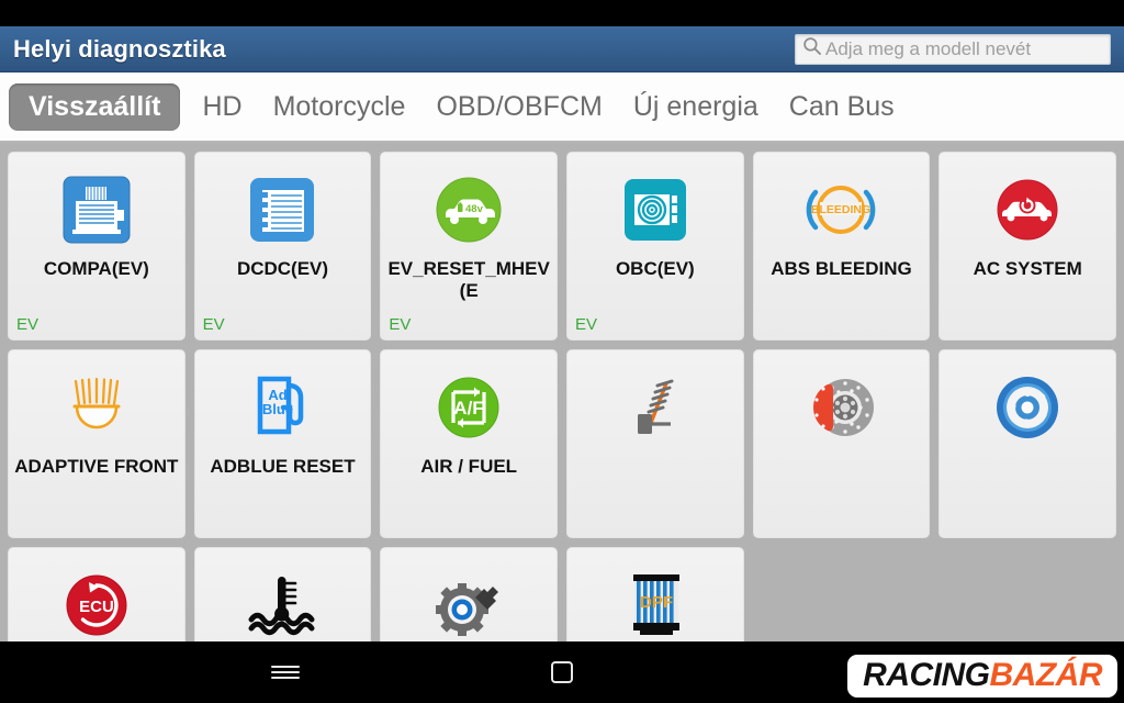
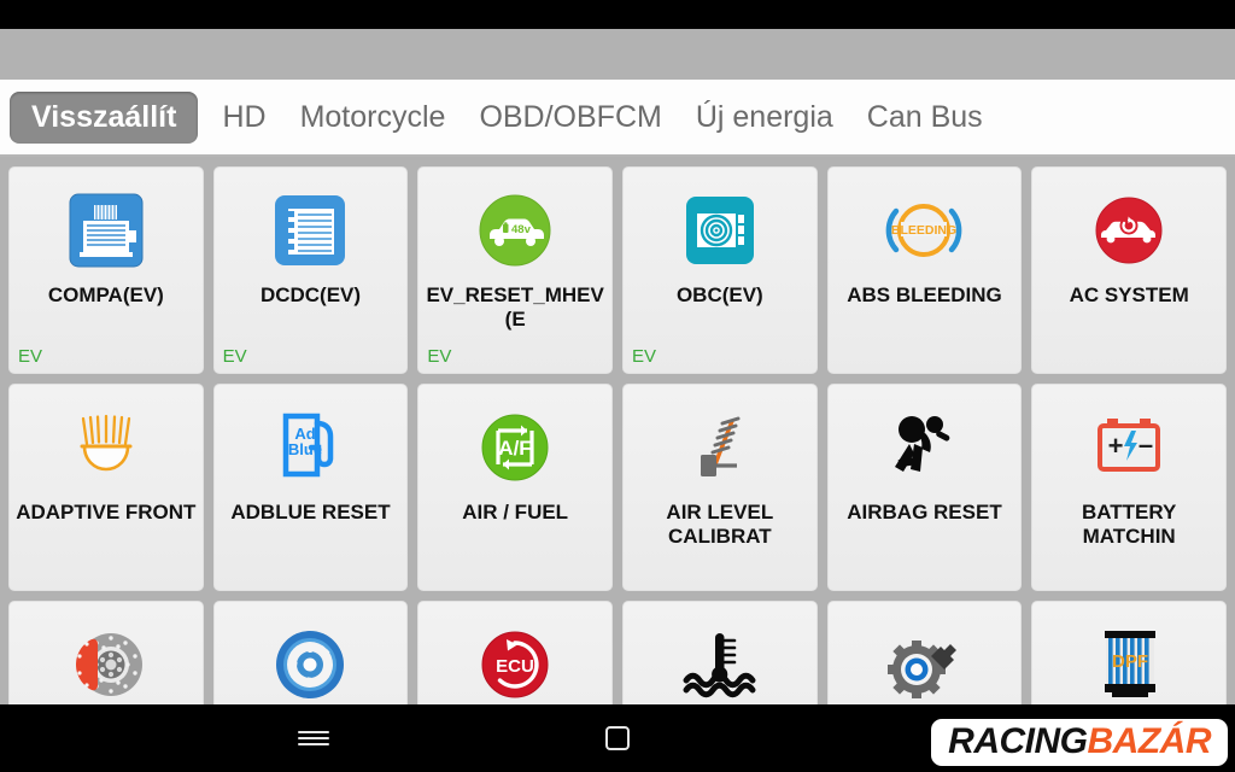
- Helyi diagnosztika
- Adja meg a modell nevét
  Visszaállít
  HD
  Motorcycle
  OBD/OBFCM
  Új energia
  Can Bus
  COMPA(EV)
  EV
  DCDC(EV)
  EV
  48v
  EV_RESET_MHEV(E
  EV
  OBC(EV)
  EV
  BLEEDING
  ABS BLEEDING
  AC SYSTEM
  ADAPTIVE FRONT
  Ad
  Blue
  ADBLUE RESET
  A/F
  AIR / FUEL
+ AIR LEVEL CALIBRAT
+ AIRBAG RESET
+ +
+ –
+ BATTERY MATCHIN
  ECU
  DPF
  RACINGBAZÁR
